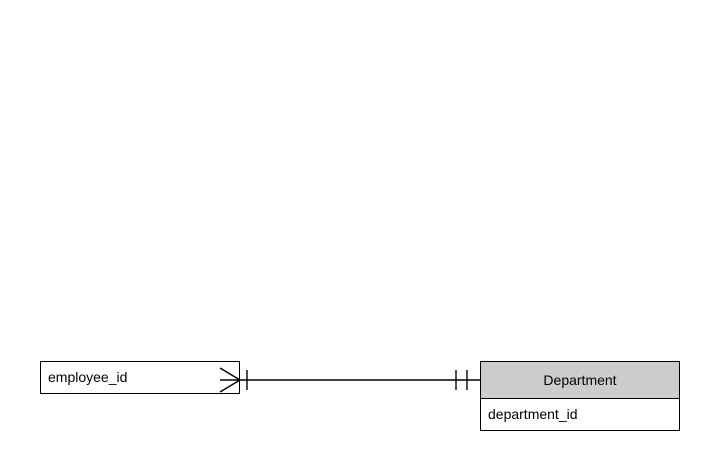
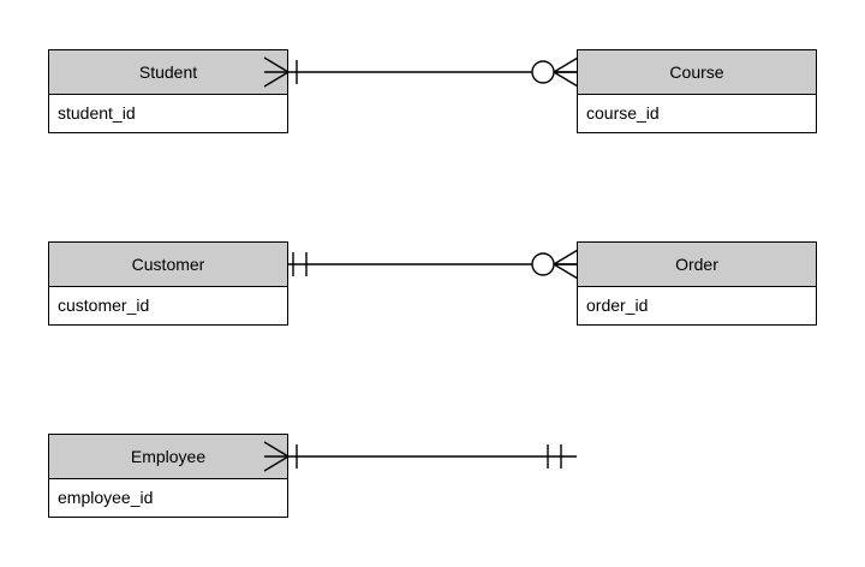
+ Student
+ student_id
+ Course
+ course_id
+ Customer
+ customer_id
+ Order
+ order_id
+ Employee
  employee_id
- Department
- department_id
